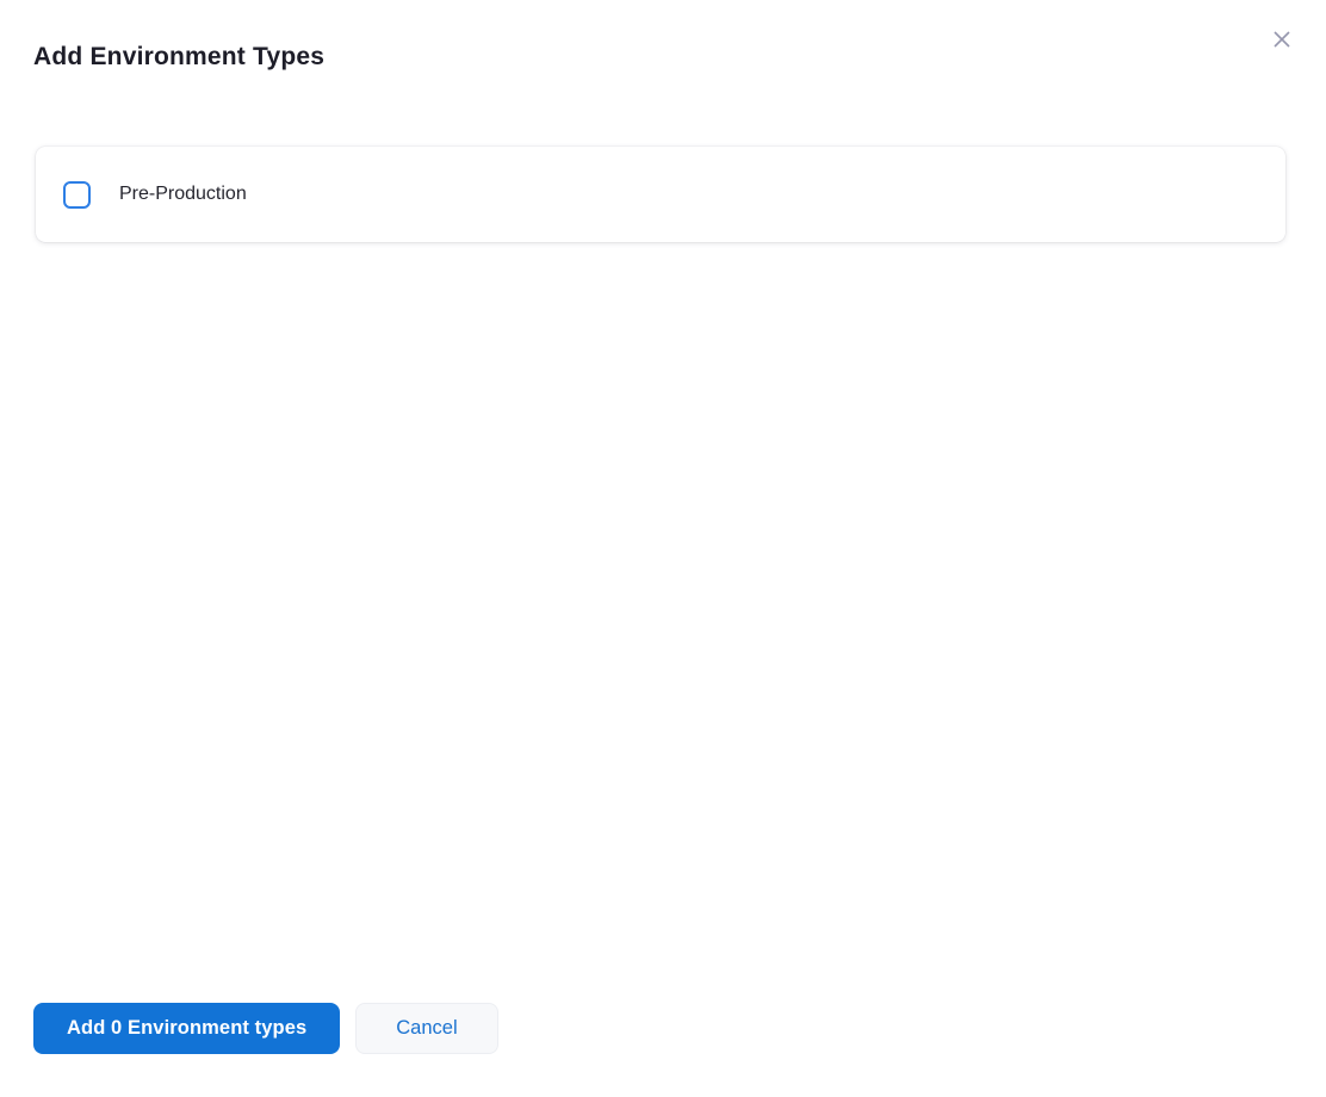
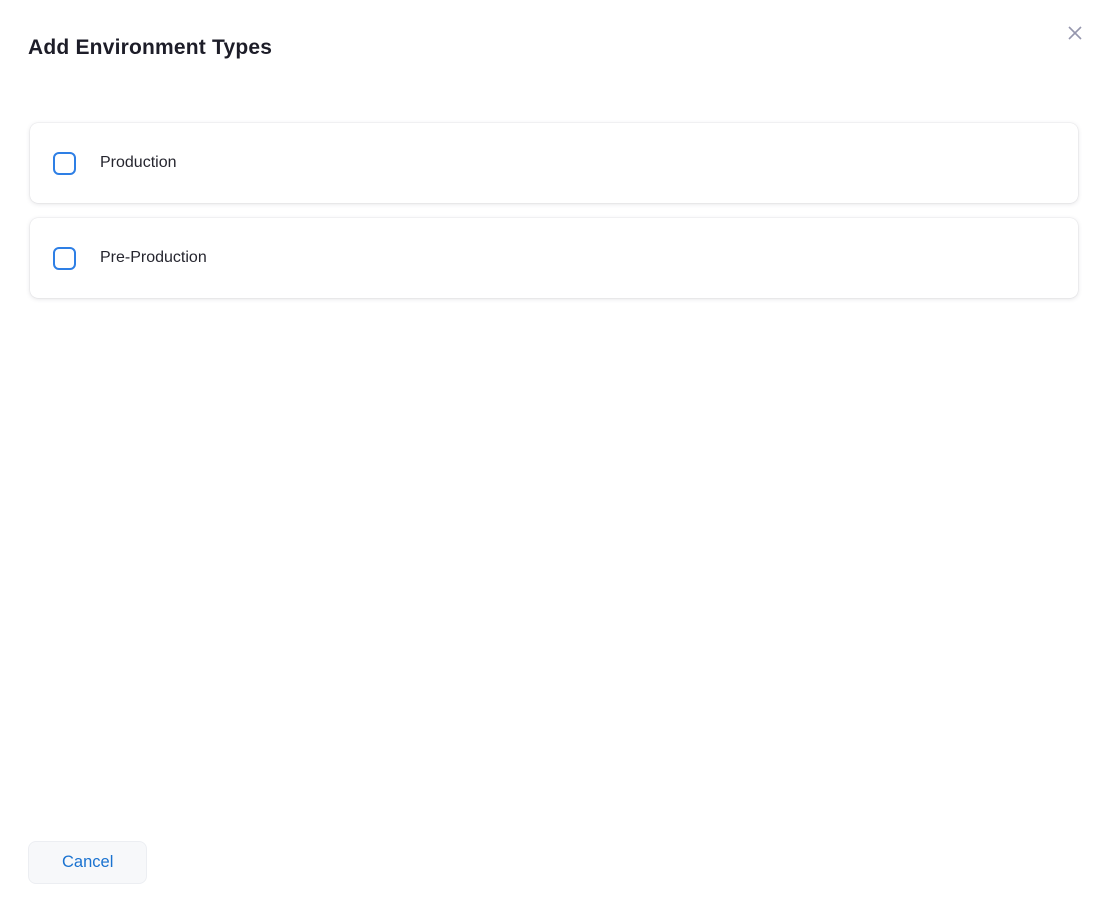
  Add Environment Types
+ Production
  Pre-Production
- Add 0 Environment types
  Cancel
